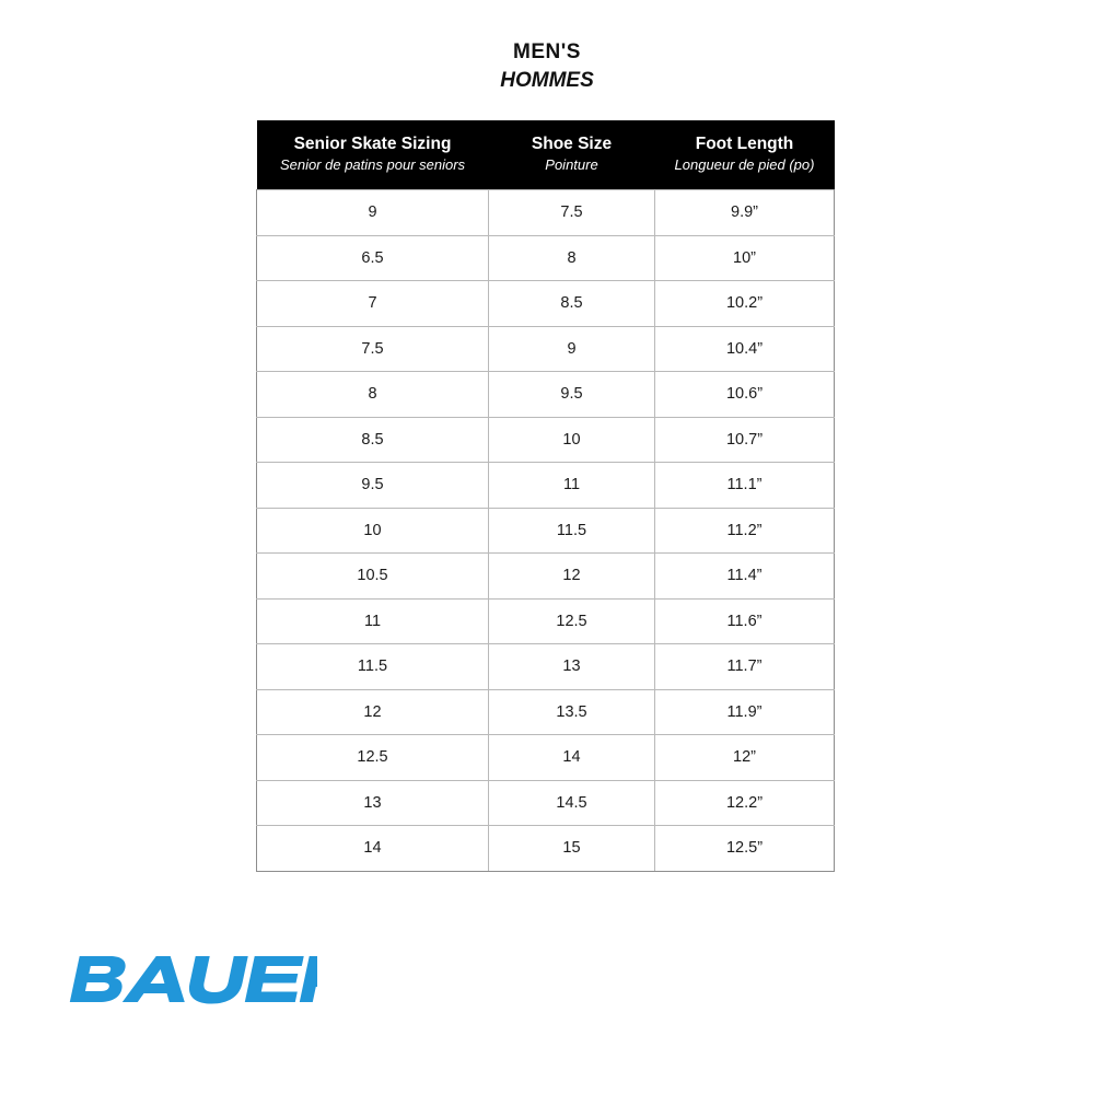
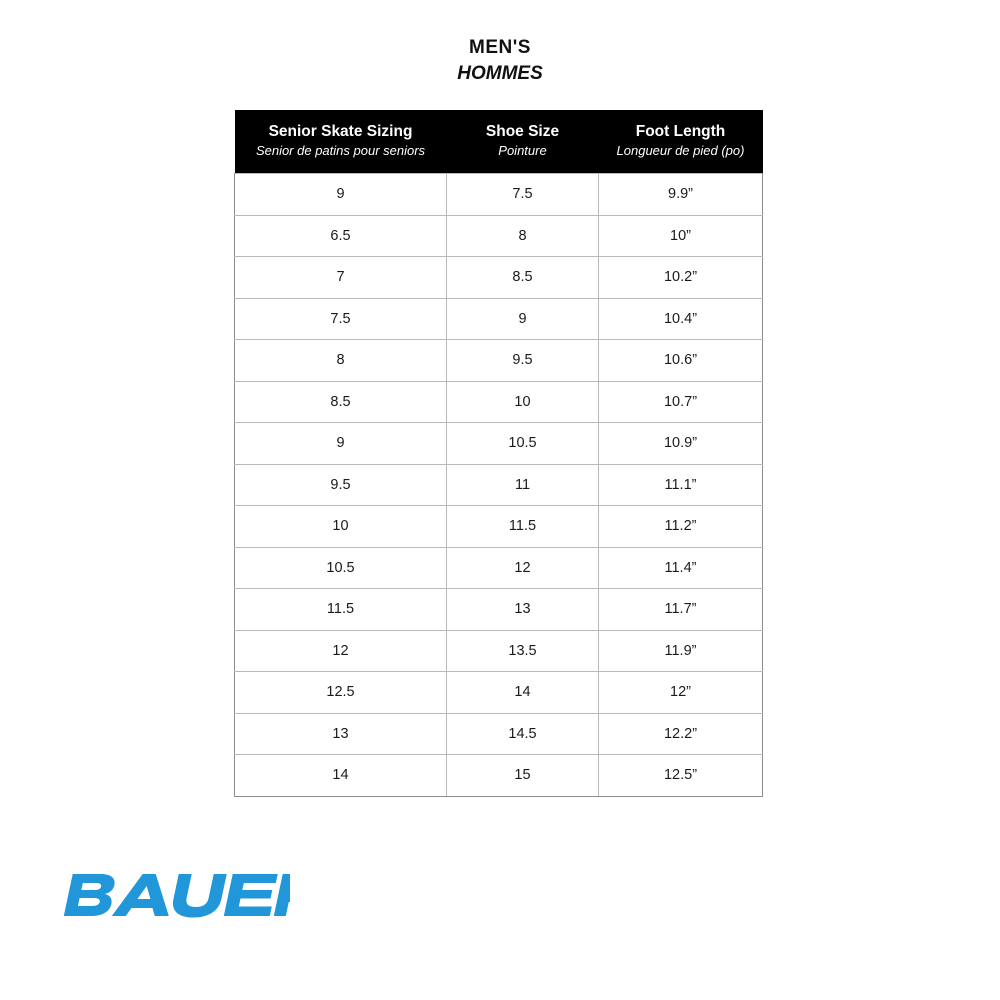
  MEN'S
  HOMMES
  Senior Skate Sizing Senior de patins pour seniors	Shoe Size Pointure	Foot Length Longueur de pied (po)
  9	7.5	9.9”
  6.5	8	10”
  7	8.5	10.2”
  7.5	9	10.4”
  8	9.5	10.6”
  8.5	10	10.7”
+ 9	10.5	10.9”
  9.5	11	11.1”
  10	11.5	11.2”
  10.5	12	11.4”
- 11	12.5	11.6”
  11.5	13	11.7”
  12	13.5	11.9”
  12.5	14	12”
  13	14.5	12.2”
  14	15	12.5”
